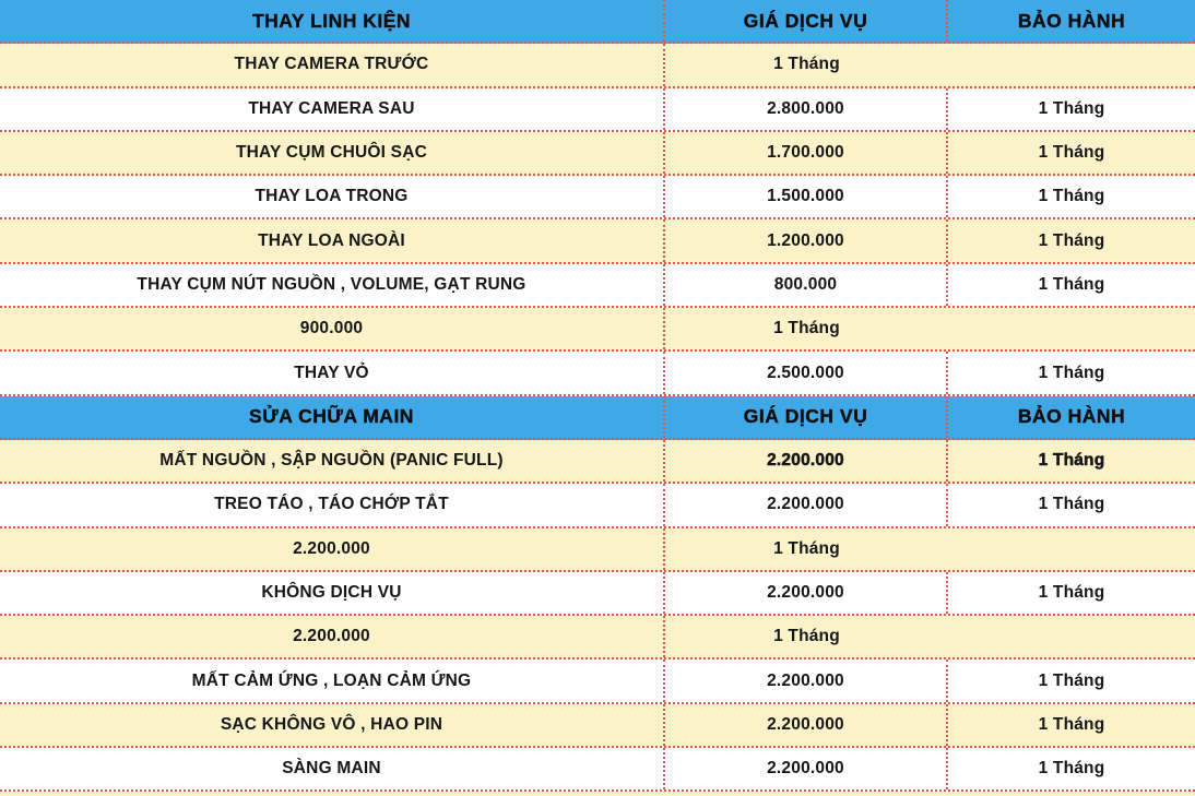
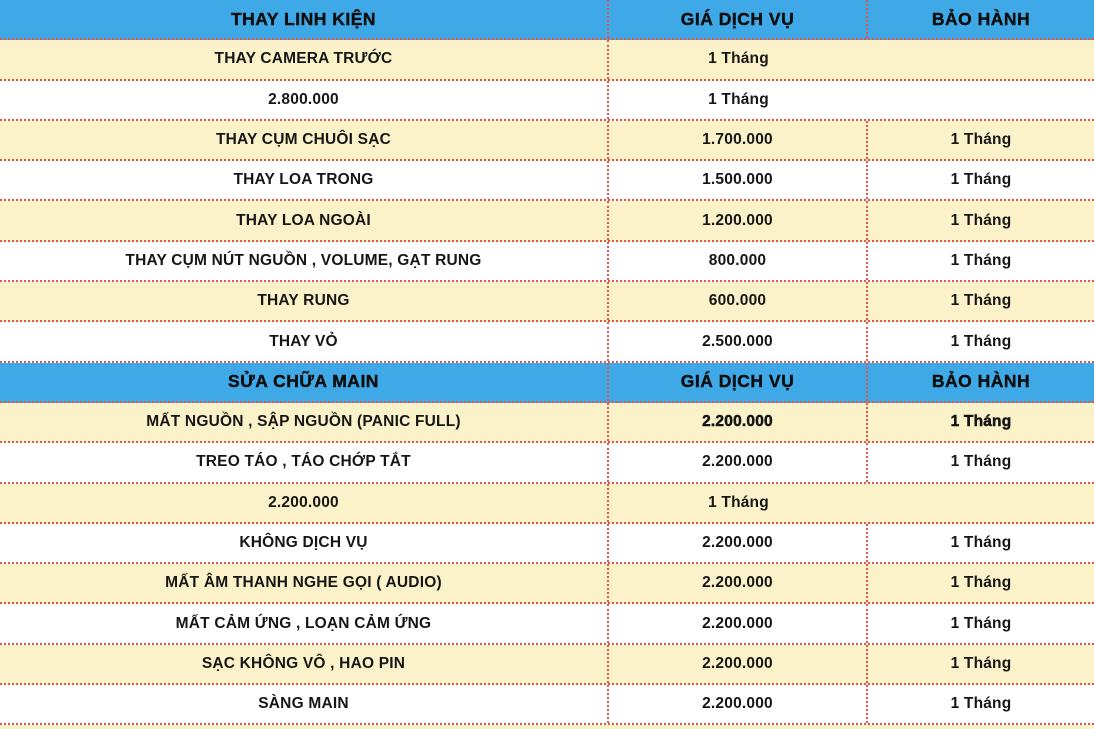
  THAY LINH KIỆN
  GIÁ DỊCH VỤ
  BẢO HÀNH
  THAY CAMERA TRƯỚC
  1 Tháng
- THAY CAMERA SAU
  2.800.000
  1 Tháng
  THAY CỤM CHUÔI SẠC
  1.700.000
  1 Tháng
  THAY LOA TRONG
  1.500.000
  1 Tháng
  THAY LOA NGOÀI
  1.200.000
  1 Tháng
  THAY CỤM NÚT NGUỒN , VOLUME, GẠT RUNG
  800.000
  1 Tháng
+ THAY RUNG
- 900.000
+ 600.000
  1 Tháng
  THAY VỎ
  2.500.000
  1 Tháng
  SỬA CHỮA MAIN
  GIÁ DỊCH VỤ
  BẢO HÀNH
  MẤT NGUỒN , SẬP NGUỒN (PANIC FULL)
  2.200.000
  1 Tháng
  TREO TÁO , TÁO CHỚP TẮT
  2.200.000
  1 Tháng
  2.200.000
  1 Tháng
  KHÔNG DỊCH VỤ
  2.200.000
  1 Tháng
+ MẤT ÂM THANH NGHE GỌI ( AUDIO)
  2.200.000
  1 Tháng
  MẤT CẢM ỨNG , LOẠN CẢM ỨNG
  2.200.000
  1 Tháng
  SẠC KHÔNG VÔ , HAO PIN
  2.200.000
  1 Tháng
  SÀNG MAIN
  2.200.000
  1 Tháng
